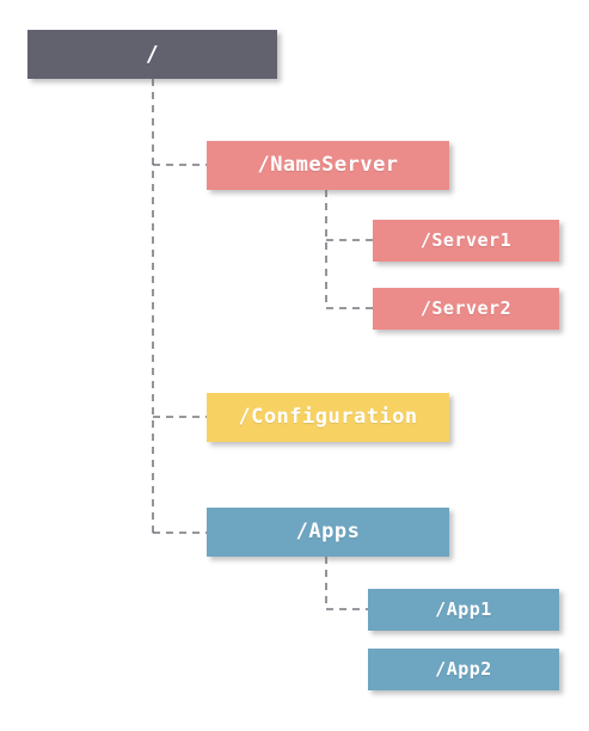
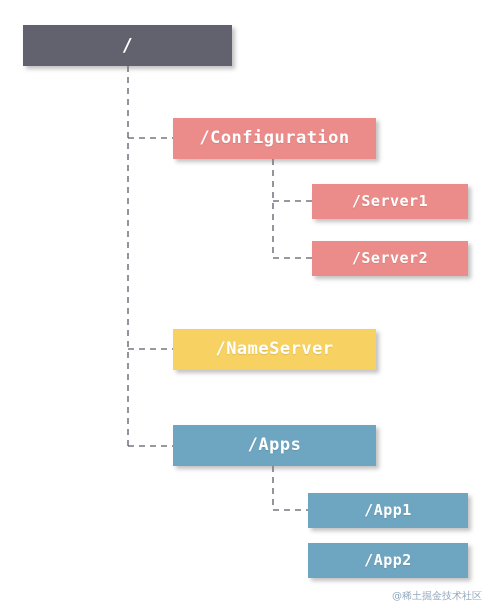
  /
- /NameServer
+ /Configuration
  /Server1
  /Server2
- /Configuration
+ /NameServer
  /Apps
  /App1
  /App2
+ @稀土掘金技术社区
